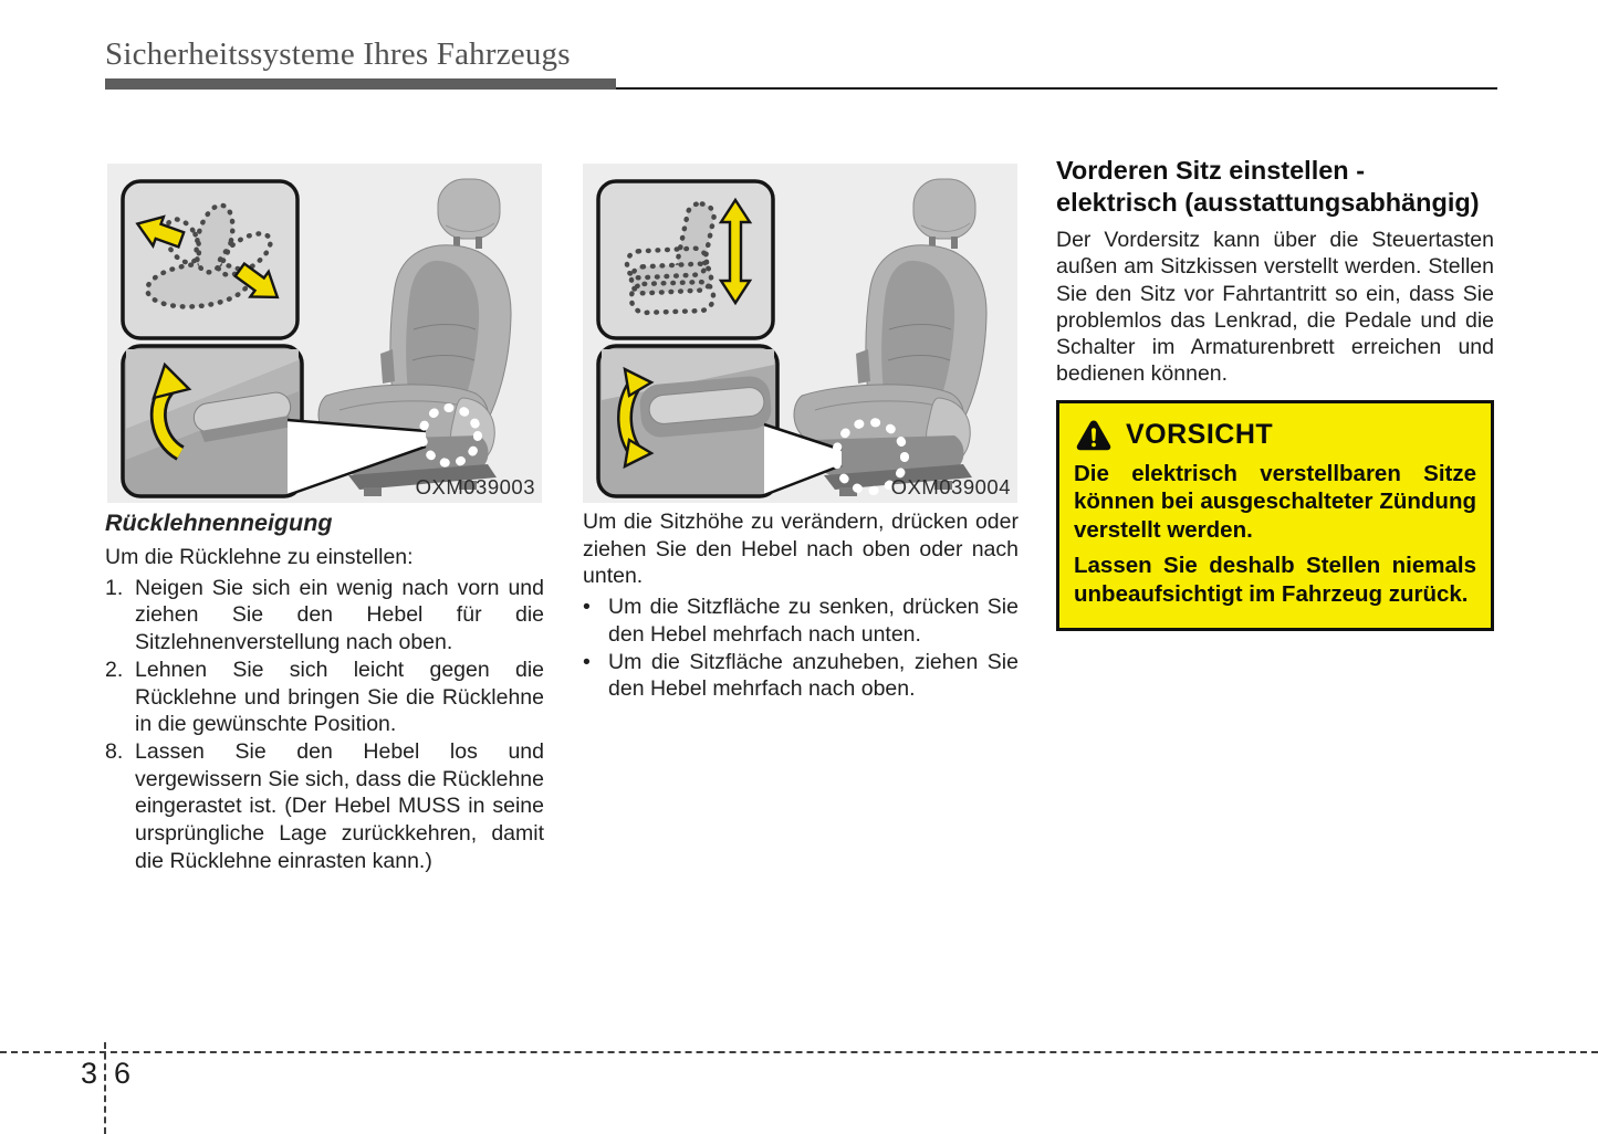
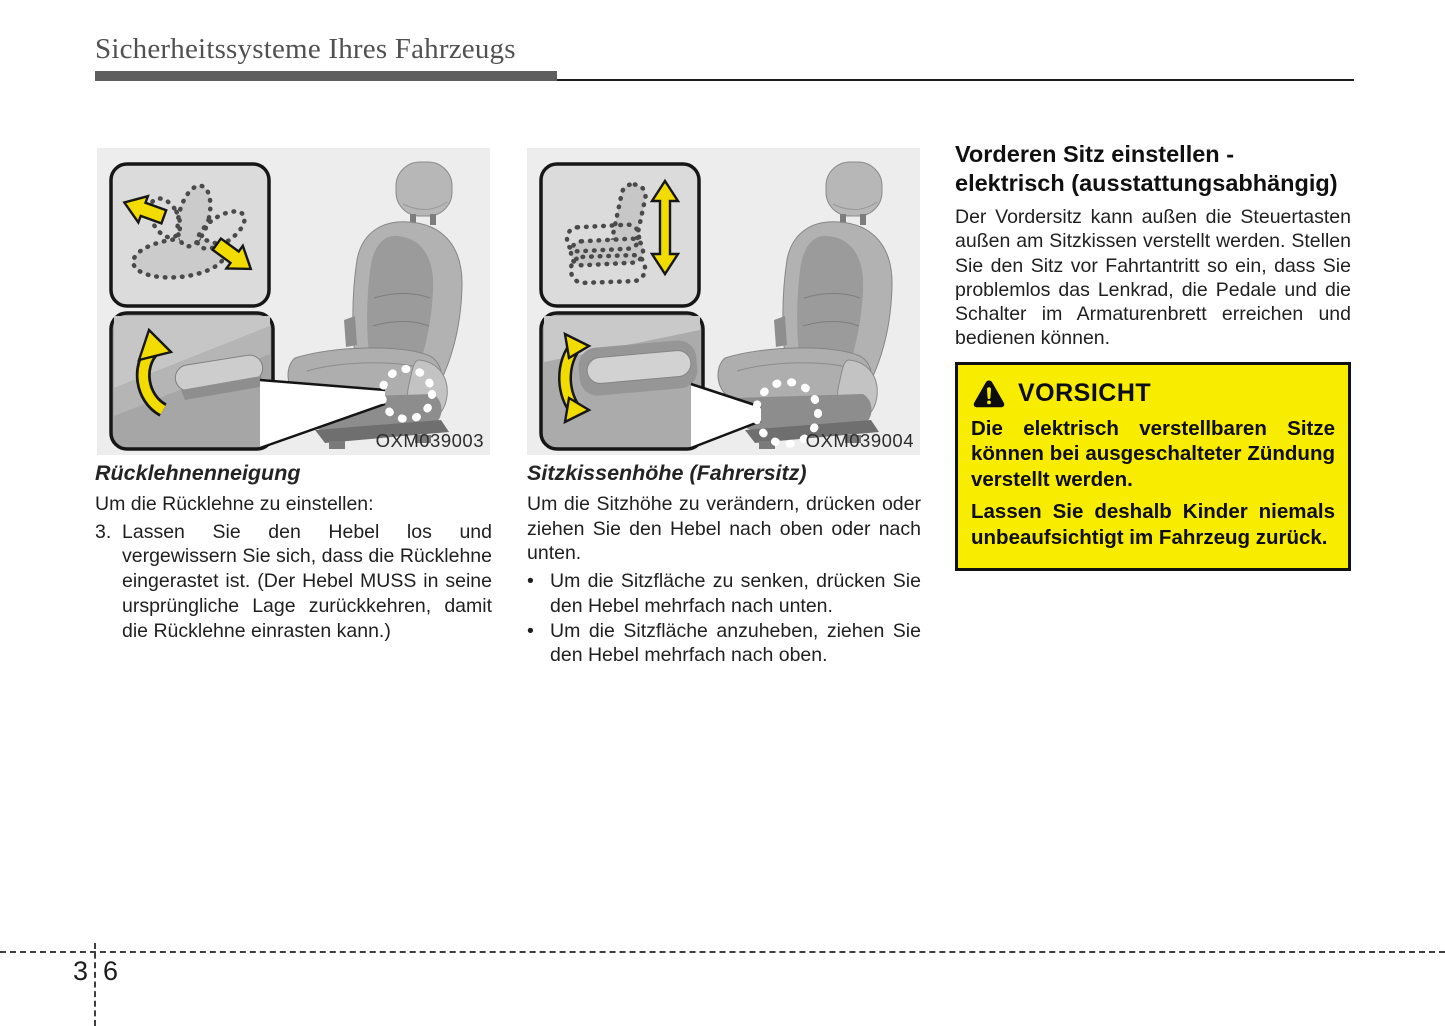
  Sicherheitssysteme Ihres Fahrzeugs
  OXM039003
  OXM039004
  Rücklehnenneigung
  Um die Rücklehne zu einstellen:
- 1.
- Neigen Sie sich ein wenig nach vorn und ziehen Sie den Hebel für die Sitzlehnenverstellung nach oben.
- 2.
- Lehnen Sie sich leicht gegen die Rücklehne und bringen Sie die Rücklehne in die gewünschte Position.
- 8.
+ 3.
  Lassen Sie den Hebel los und vergewissern Sie sich, dass die Rücklehne eingerastet ist. (Der Hebel MUSS in seine ursprüngliche Lage zurückkehren, damit die Rücklehne einrasten kann.)
+ Sitzkissenhöhe (Fahrersitz)
  Um die Sitzhöhe zu verändern, drücken oder ziehen Sie den Hebel nach oben oder nach unten.
  •
  Um die Sitzfläche zu senken, drücken Sie den Hebel mehrfach nach unten.
  •
  Um die Sitzfläche anzuheben, ziehen Sie den Hebel mehrfach nach oben.
  Vorderen Sitz einstellen -
  elektrisch (ausstattungsabhängig)
- Der Vordersitz kann über die Steuertasten außen am Sitzkissen verstellt werden. Stellen Sie den Sitz vor Fahrtantritt so ein, dass Sie problemlos das Lenkrad, die Pedale und die Schalter im Armaturenbrett erreichen und bedienen können.
+ Der Vordersitz kann außen die Steuertasten außen am Sitzkissen verstellt werden. Stellen Sie den Sitz vor Fahrtantritt so ein, dass Sie problemlos das Lenkrad, die Pedale und die Schalter im Armaturenbrett erreichen und bedienen können.
  VORSICHT
  Die elektrisch verstellbaren Sitze können bei ausgeschalteter Zündung verstellt werden.
- Lassen Sie deshalb Stellen niemals unbeaufsichtigt im Fahrzeug zurück.
+ Lassen Sie deshalb Kinder niemals unbeaufsichtigt im Fahrzeug zurück.
  3
  6
